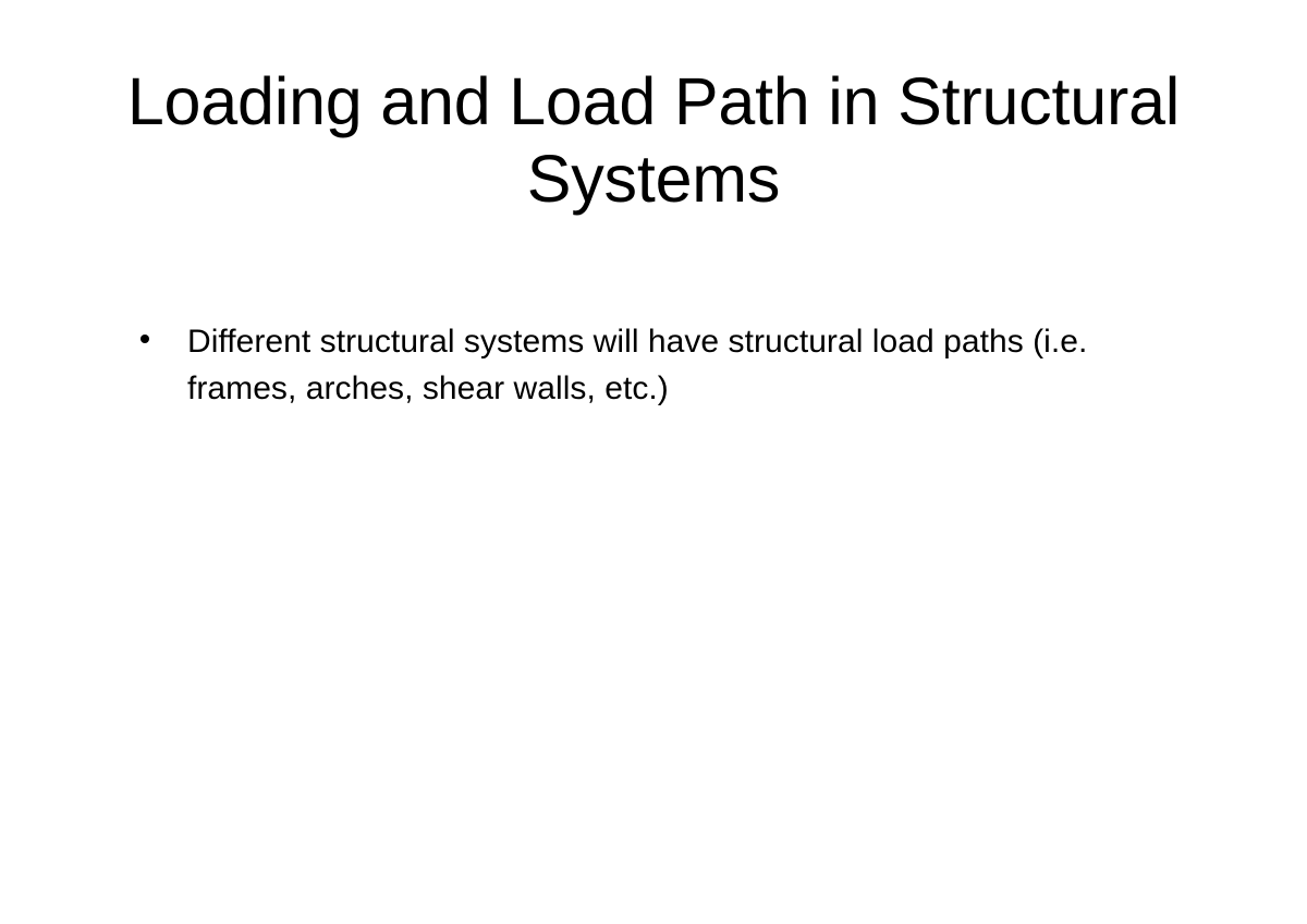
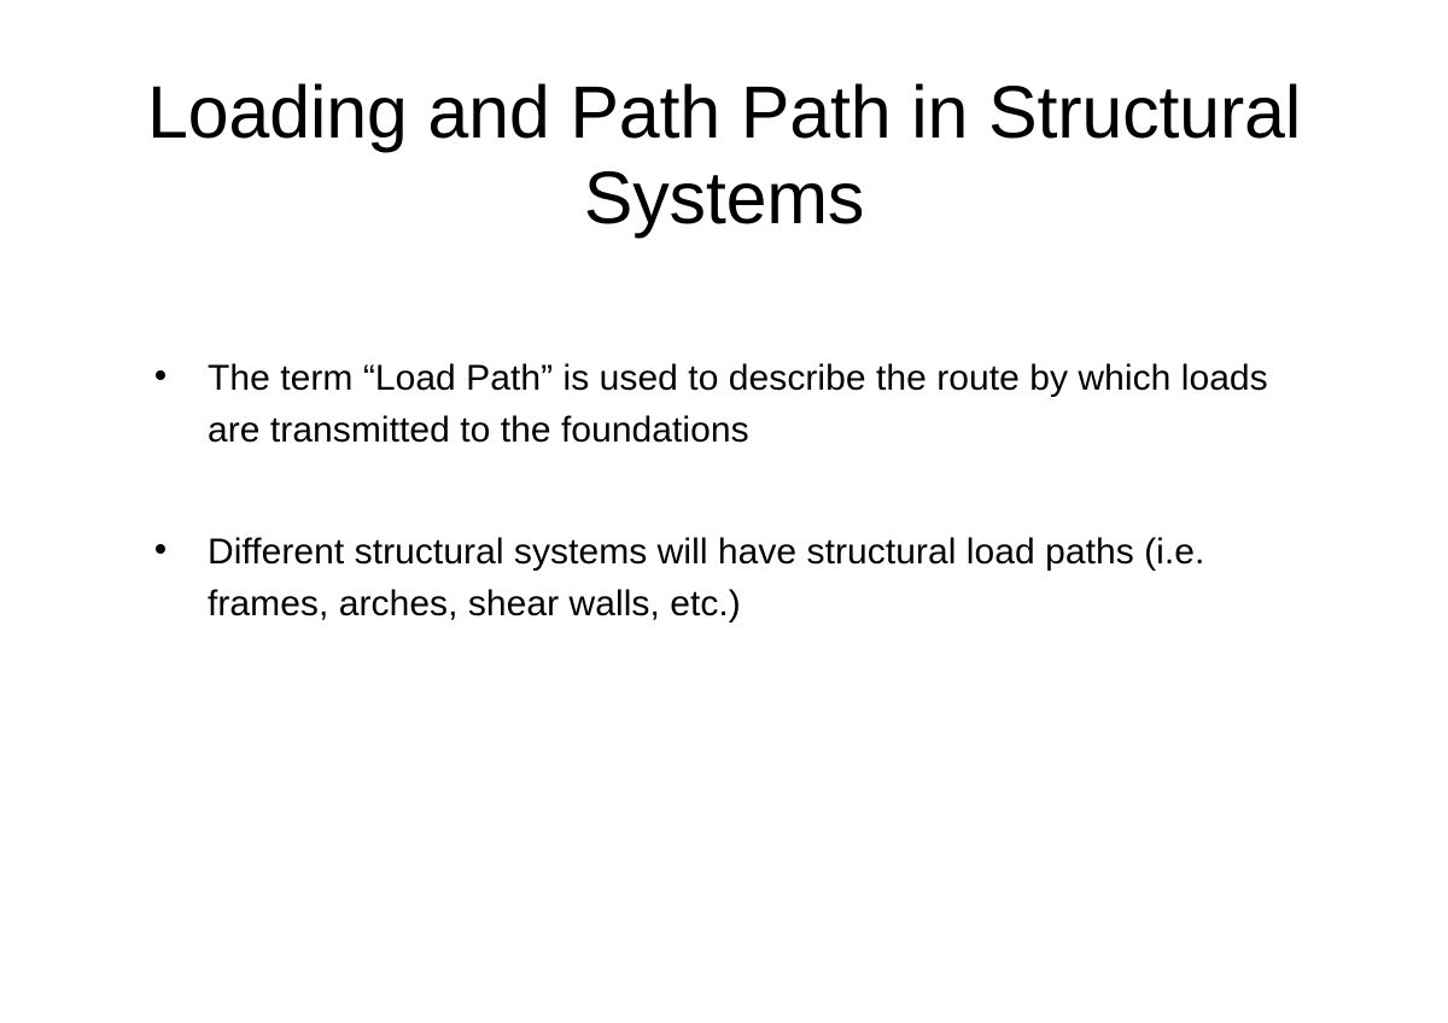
- Loading and Load Path in Structural
+ Loading and Path Path in Structural
  Systems
+ The term “Load Path” is used to describe the route by which loads are transmitted to the foundations
  Different structural systems will have structural load paths (i.e. frames, arches, shear walls, etc.)
